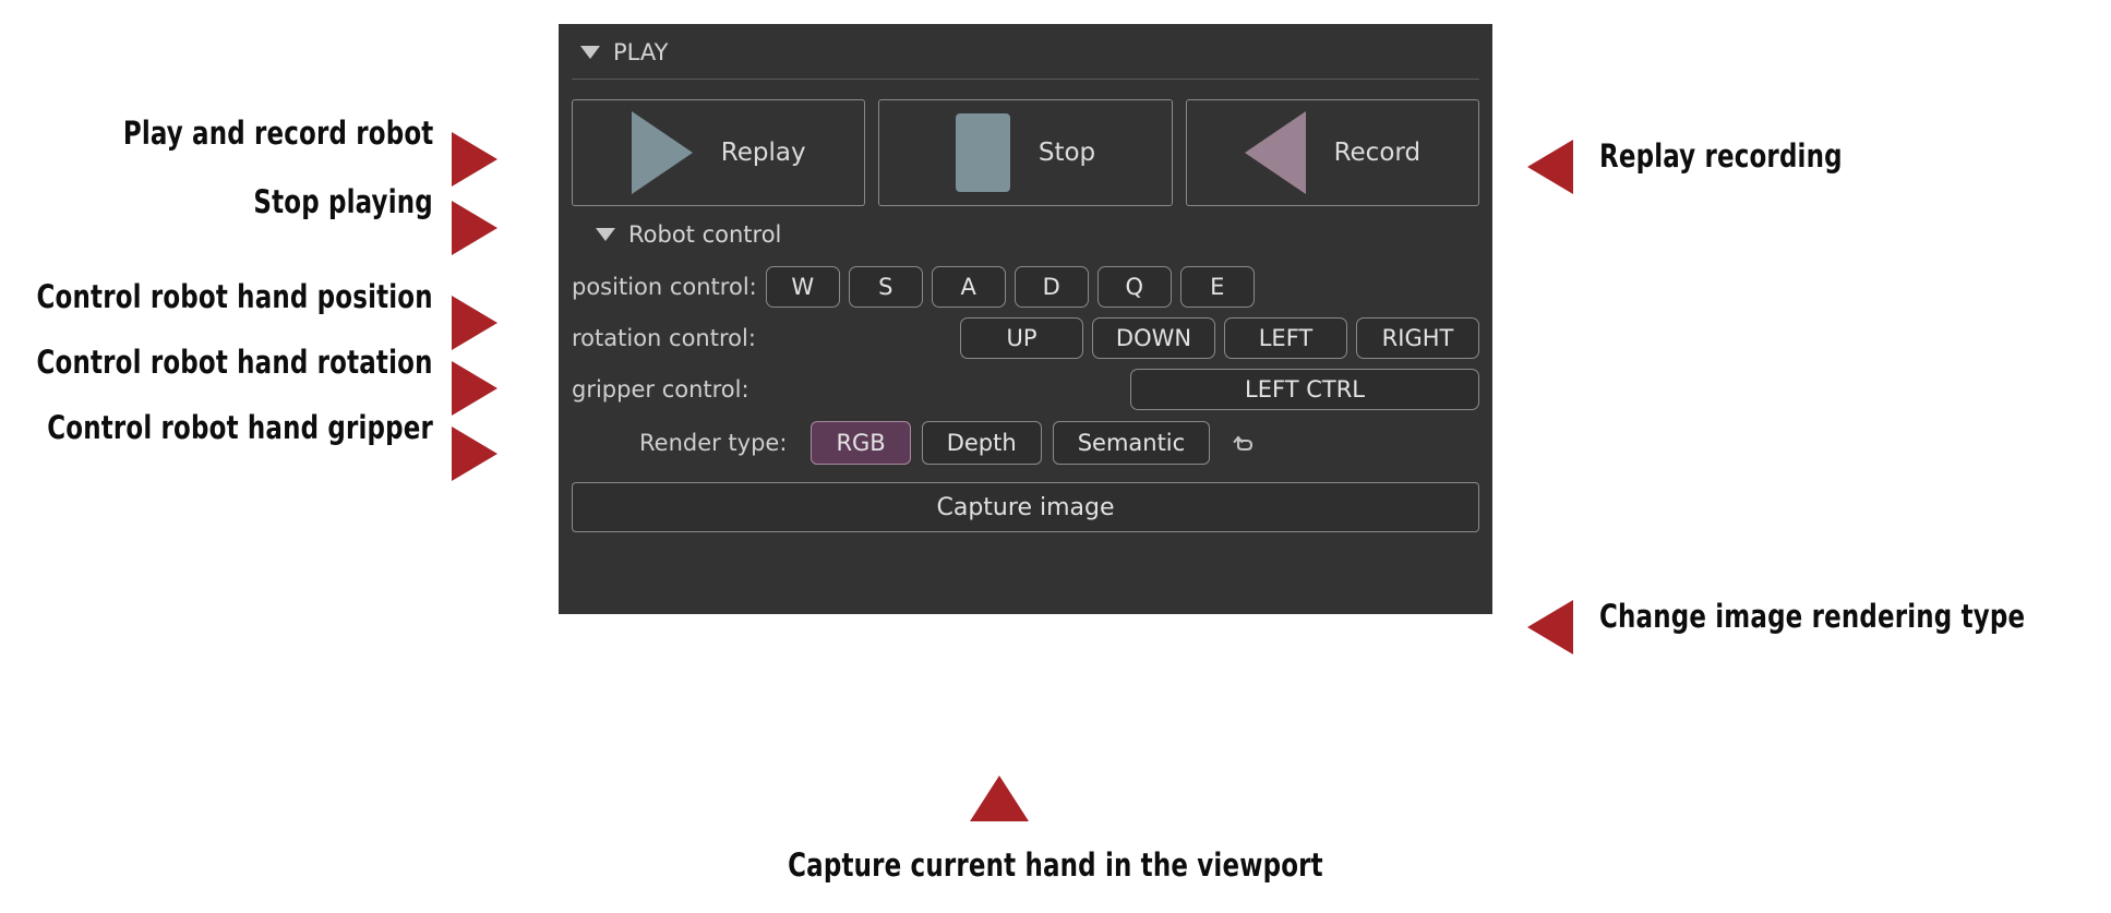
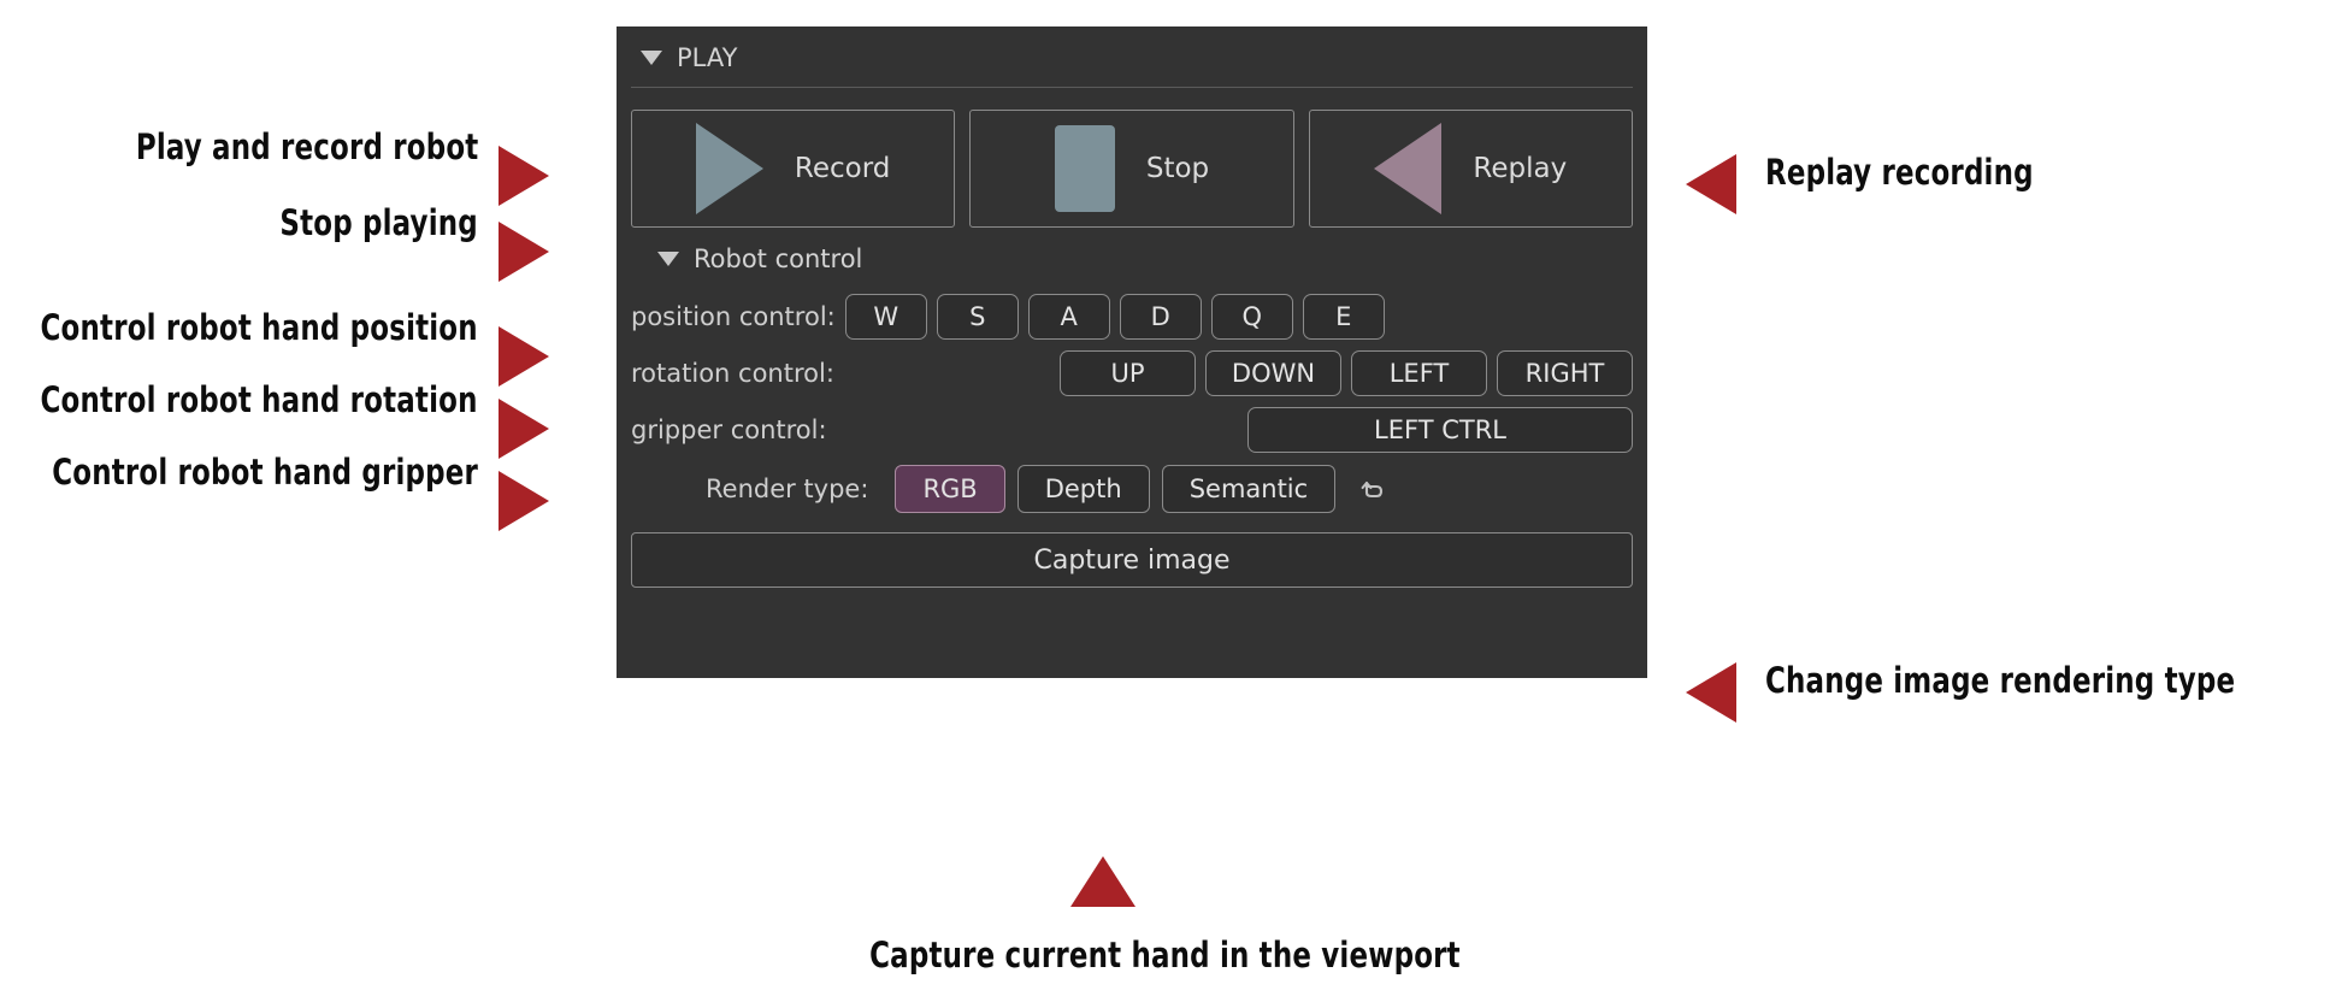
  Play and record robot
  Stop playing
  Control robot hand position
  Control robot hand rotation
  Control robot hand gripper
  Replay recording
  Change image rendering type
  Capture current hand in the viewport
  PLAY
- Replay
+ Record
  Stop
- Record
+ Replay
  Robot control
  position control:
  W
  S
  A
  D
  Q
  E
  rotation control:
  UP
  DOWN
  LEFT
  RIGHT
  gripper control:
  LEFT CTRL
  Render type:
  RGB
  Depth
  Semantic
  Capture image
